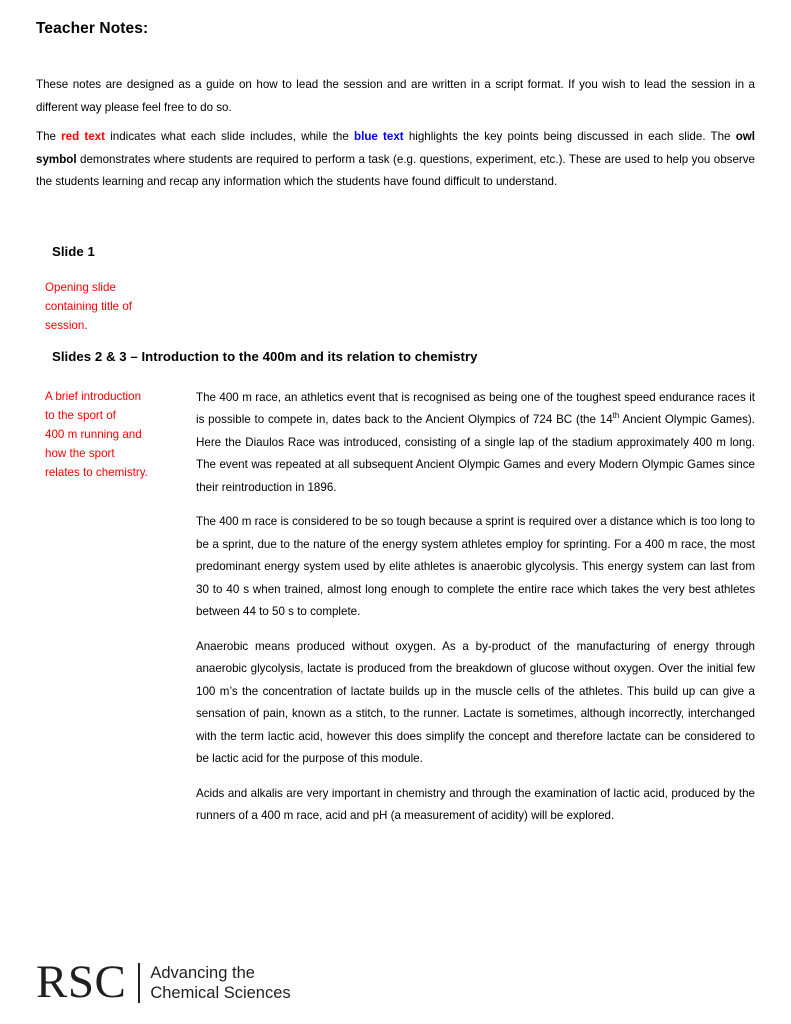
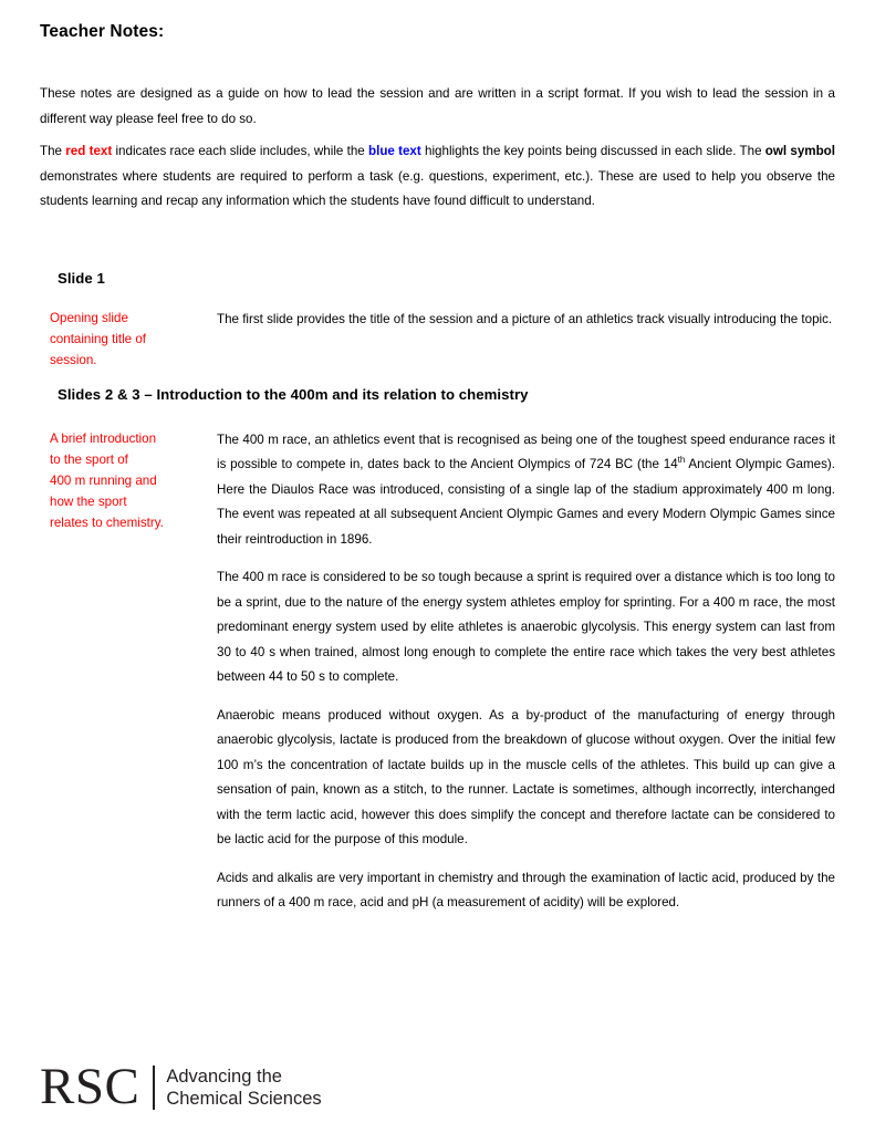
  Teacher Notes:
  These notes are designed as a guide on how to lead the session and are written in a script format. If you wish to lead the session in a different way please feel free to do so.
- The red text indicates what each slide includes, while the blue text highlights the key points being discussed in each slide. The owl symbol demonstrates where students are required to perform a task (e.g. questions, experiment, etc.). These are used to help you observe the students learning and recap any information which the students have found difficult to understand.
+ The red text indicates race each slide includes, while the blue text highlights the key points being discussed in each slide. The owl symbol demonstrates where students are required to perform a task (e.g. questions, experiment, etc.). These are used to help you observe the students learning and recap any information which the students have found difficult to understand.
  Slide 1
  Opening slide
  containing title of
  session.
+ The first slide provides the title of the session and a picture of an athletics track visually introducing the topic.
  Slides 2 & 3 – Introduction to the 400m and its relation to chemistry
  A brief introduction
  to the sport of
  400 m running and
  how the sport
  relates to chemistry.
  The 400 m race, an athletics event that is recognised as being one of the toughest speed endurance races it is possible to compete in, dates back to the Ancient Olympics of 724 BC (the 14th Ancient Olympic Games). Here the Diaulos Race was introduced, consisting of a single lap of the stadium approximately 400 m long. The event was repeated at all subsequent Ancient Olympic Games and every Modern Olympic Games since their reintroduction in 1896.
  The 400 m race is considered to be so tough because a sprint is required over a distance which is too long to be a sprint, due to the nature of the energy system athletes employ for sprinting. For a 400 m race, the most predominant energy system used by elite athletes is anaerobic glycolysis. This energy system can last from 30 to 40 s when trained, almost long enough to complete the entire race which takes the very best athletes between 44 to 50 s to complete.
  Anaerobic means produced without oxygen. As a by-product of the manufacturing of energy through anaerobic glycolysis, lactate is produced from the breakdown of glucose without oxygen. Over the initial few 100 m’s the concentration of lactate builds up in the muscle cells of the athletes. This build up can give a sensation of pain, known as a stitch, to the runner. Lactate is sometimes, although incorrectly, interchanged with the term lactic acid, however this does simplify the concept and therefore lactate can be considered to be lactic acid for the purpose of this module.
  Acids and alkalis are very important in chemistry and through the examination of lactic acid, produced by the runners of a 400 m race, acid and pH (a measurement of acidity) will be explored.
  RSC
  Advancing the
  Chemical Sciences
